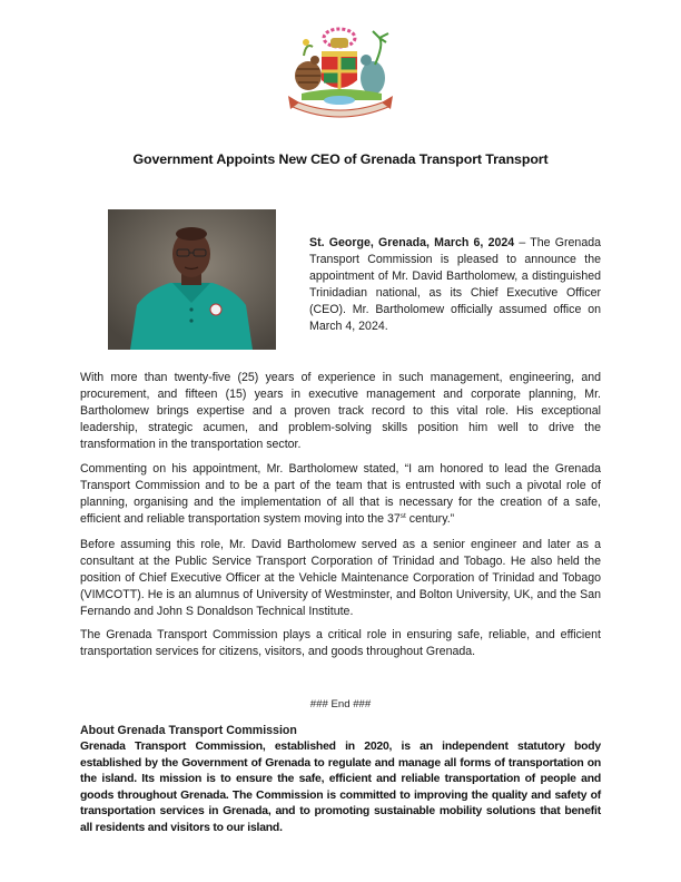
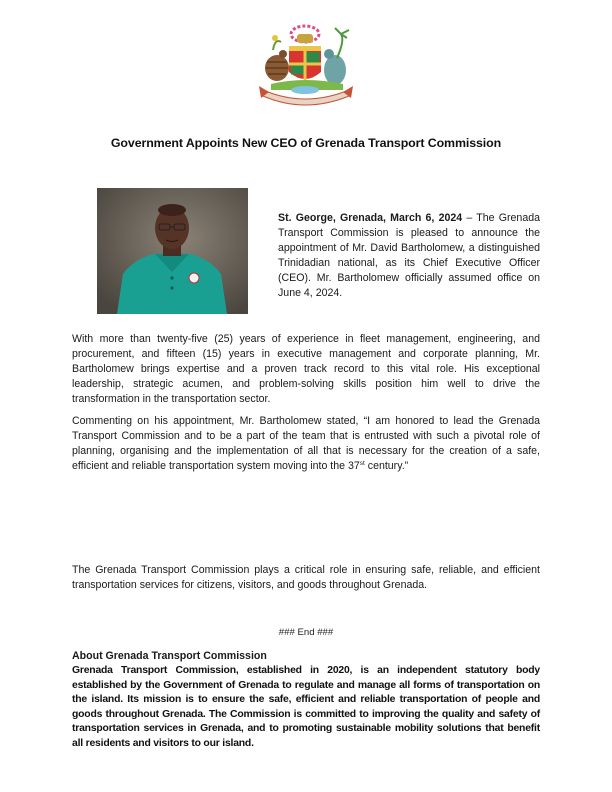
- Government Appoints New CEO of Grenada Transport Transport
+ Government Appoints New CEO of Grenada Transport Commission
- St. George, Grenada, March 6, 2024 – The Grenada Transport Commission is pleased to announce the appointment of Mr. David Bartholomew, a distinguished Trinidadian national, as its Chief Executive Officer (CEO). Mr. Bartholomew officially assumed office on March 4, 2024.
+ St. George, Grenada, March 6, 2024 – The Grenada Transport Commission is pleased to announce the appointment of Mr. David Bartholomew, a distinguished Trinidadian national, as its Chief Executive Officer (CEO). Mr. Bartholomew officially assumed office on June 4, 2024.
- With more than twenty-five (25) years of experience in such management, engineering, and procurement, and fifteen (15) years in executive management and corporate planning, Mr. Bartholomew brings expertise and a proven track record to this vital role. His exceptional leadership, strategic acumen, and problem-solving skills position him well to drive the transformation in the transportation sector.
+ With more than twenty-five (25) years of experience in fleet management, engineering, and procurement, and fifteen (15) years in executive management and corporate planning, Mr. Bartholomew brings expertise and a proven track record to this vital role. His exceptional leadership, strategic acumen, and problem-solving skills position him well to drive the transformation in the transportation sector.
  Commenting on his appointment, Mr. Bartholomew stated, “I am honored to lead the Grenada Transport Commission and to be a part of the team that is entrusted with such a pivotal role of planning, organising and the implementation of all that is necessary for the creation of a safe, efficient and reliable transportation system moving into the 37 century.”
- Before assuming this role, Mr. David Bartholomew served as a senior engineer and later as a consultant at the Public Service Transport Corporation of Trinidad and Tobago. He also held the position of Chief Executive Officer at the Vehicle Maintenance Corporation of Trinidad and Tobago (VIMCOTT). He is an alumnus of University of Westminster, and Bolton University, UK, and the San Fernando and John S Donaldson Technical Institute.
  The Grenada Transport Commission plays a critical role in ensuring safe, reliable, and efficient transportation services for citizens, visitors, and goods throughout Grenada.
  ### End ###
  About Grenada Transport Commission
  Grenada Transport Commission, established in 2020, is an independent statutory body established by the Government of Grenada to regulate and manage all forms of transportation on the island. Its mission is to ensure the safe, efficient and reliable transportation of people and goods throughout Grenada. The Commission is committed to improving the quality and safety of transportation services in Grenada, and to promoting sustainable mobility solutions that benefit all residents and visitors to our island.
